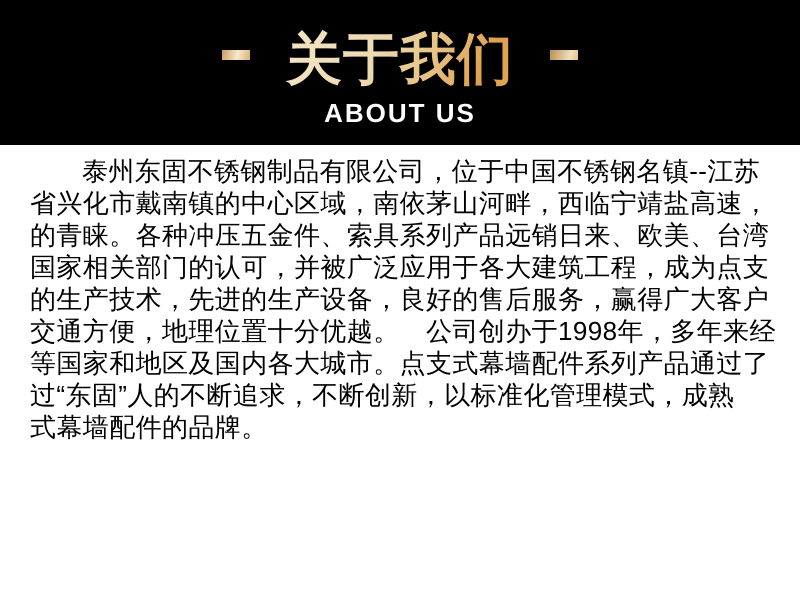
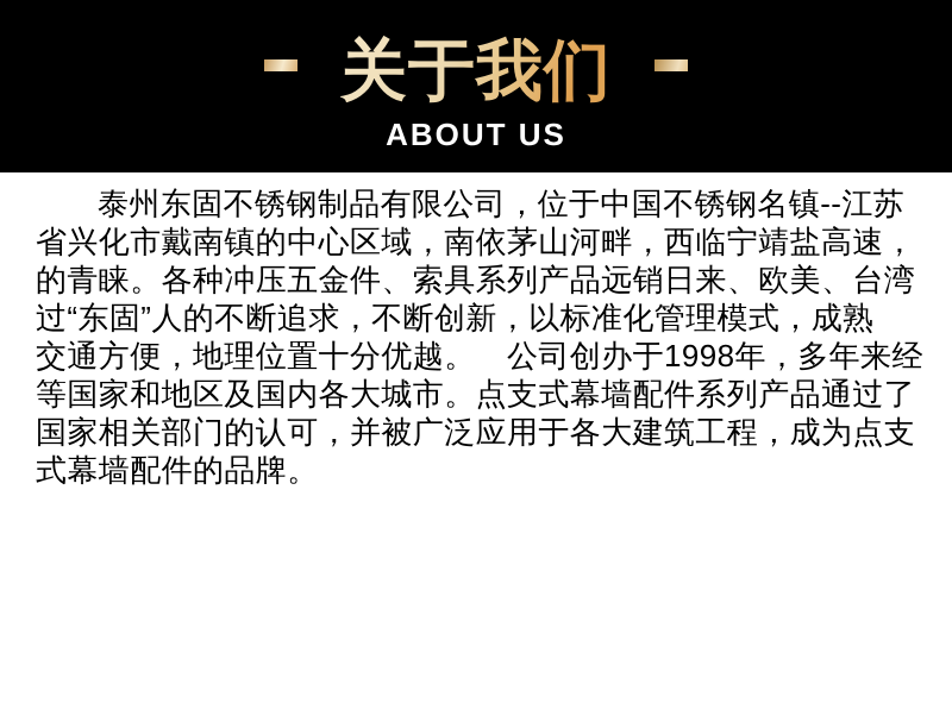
  关于我们
  ABOUT US
  泰州东固不锈钢制品有限公司，位于中国不锈钢名镇--江苏
  省兴化市戴南镇的中心区域，南依茅山河畔，西临宁靖盐高速，
  的青睐。各种冲压五金件、索具系列产品远销日来、欧美、台湾
- 国家相关部门的认可，并被广泛应用于各大建筑工程，成为点支
+ 过“东固”人的不断追求，不断创新，以标准化管理模式，成熟
- 的生产技术，先进的生产设备，良好的售后服务，赢得广大客户
  交通方便，地理位置十分优越。 公司创办于1998年，多年来经
  等国家和地区及国内各大城市。点支式幕墙配件系列产品通过了
- 过“东固”人的不断追求，不断创新，以标准化管理模式，成熟
+ 国家相关部门的认可，并被广泛应用于各大建筑工程，成为点支
  式幕墙配件的品牌。
